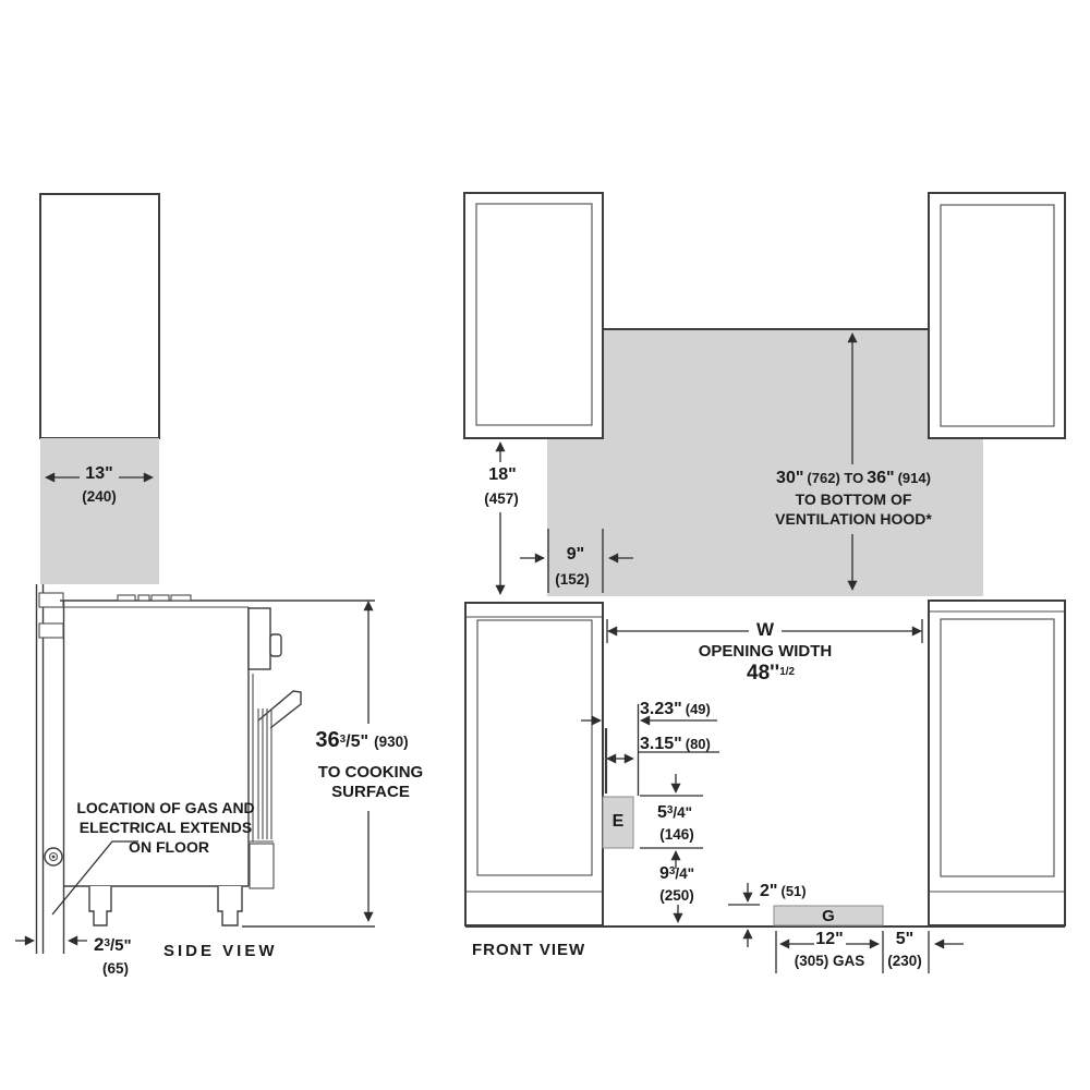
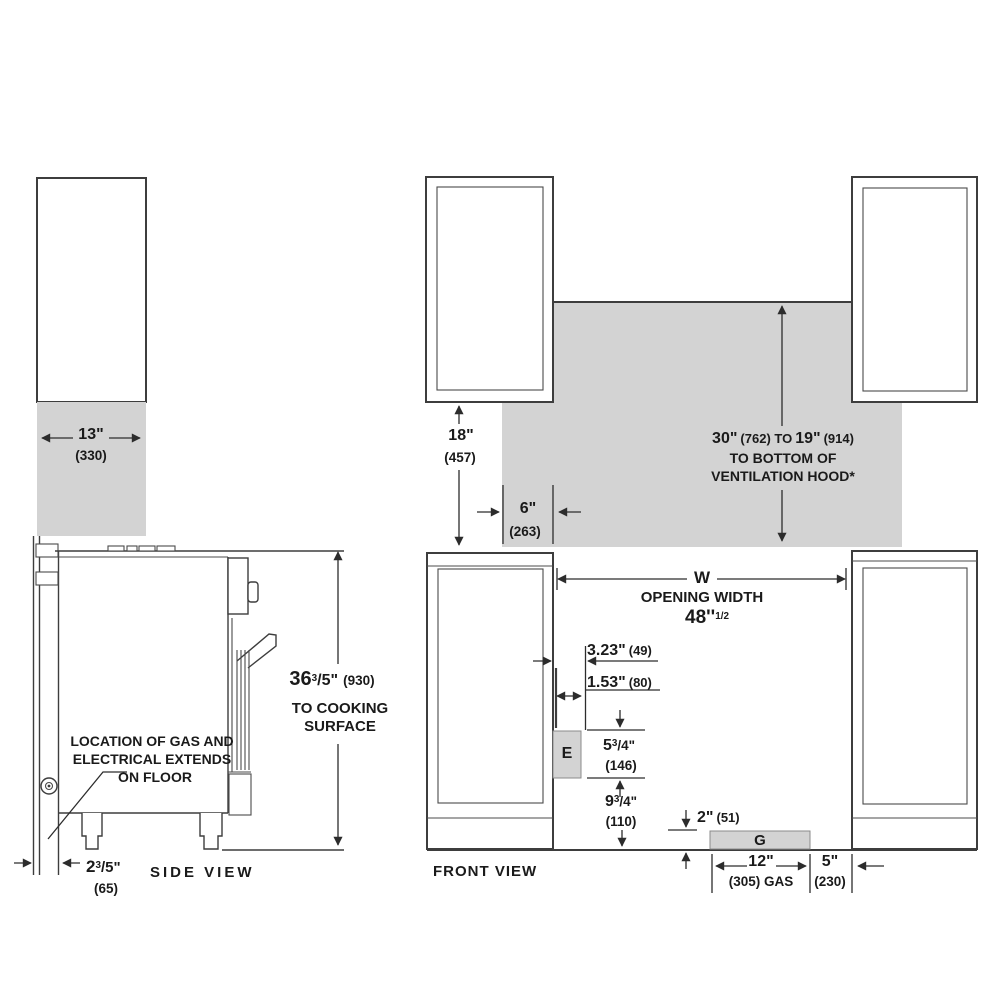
  13"
- (240)
+ (330)
  363/5" (930)
  TO COOKING
  SURFACE
  LOCATION OF GAS AND
  ELECTRICAL EXTENDS
  ON FLOOR
  23/5"
  (65)
  SIDE VIEW
  18"
  (457)
- 9"
+ 6"
- (152)
+ (263)
- 30" (762) TO 36" (914)
+ 30" (762) TO 19" (914)
  TO BOTTOM OF
  VENTILATION HOOD*
  W
  OPENING WIDTH
  48''1/2
  3.23" (49)
- 3.15" (80)
+ 1.53" (80)
  E
  53/4"
  (146)
  93/4"
- (250)
+ (110)
  2" (51)
  G
  12"
  (305) GAS
  5"
  (230)
  FRONT VIEW
